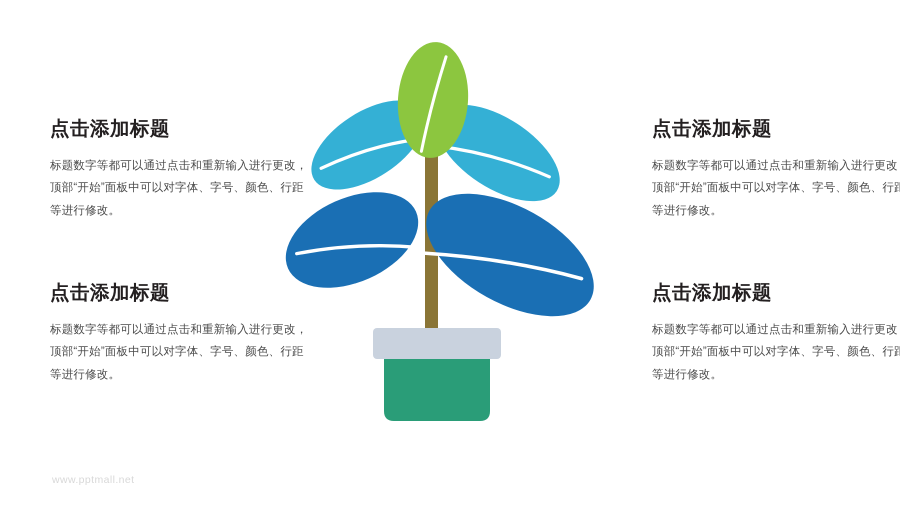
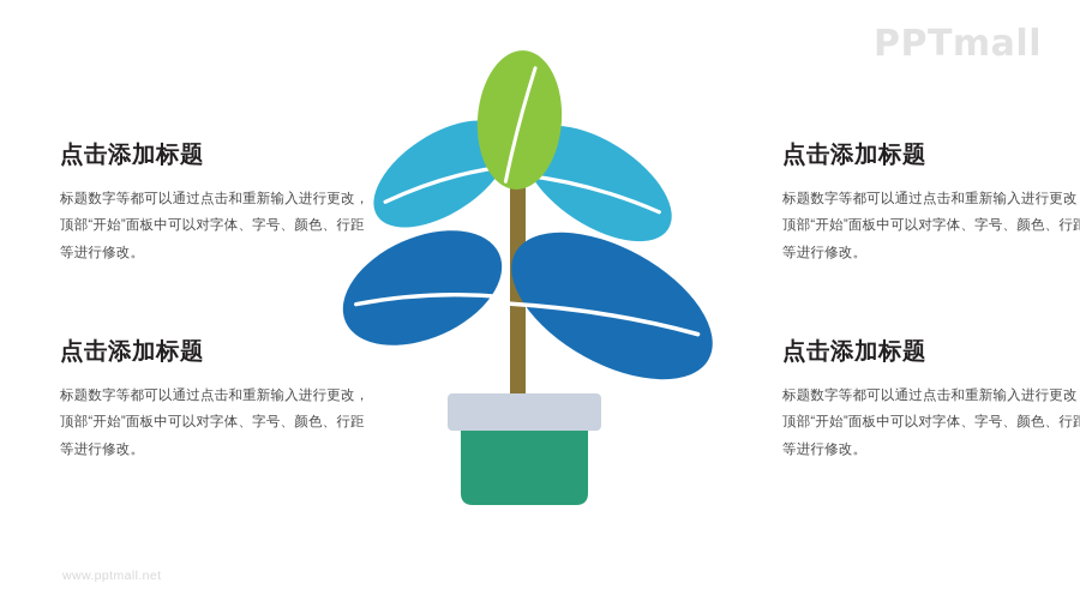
+ PPTmall
  点击添加标题
  标题数字等都可以通过点击和重新输入进行更改，顶部“开始”面板中可以对字体、字号、颜色、行距等进行修改。
  点击添加标题
  标题数字等都可以通过点击和重新输入进行更改顶部“开始”面板中可以对字体、字号、颜色、行等进行修改。
  点击添加标题
  标题数字等都可以通过点击和重新输入进行更改，顶部“开始”面板中可以对字体、字号、颜色、行距等进行修改。
  点击添加标题
  标题数字等都可以通过点击和重新输入进行更改顶部“开始”面板中可以对字体、字号、颜色、行等进行修改。
  www.pptmall.net
